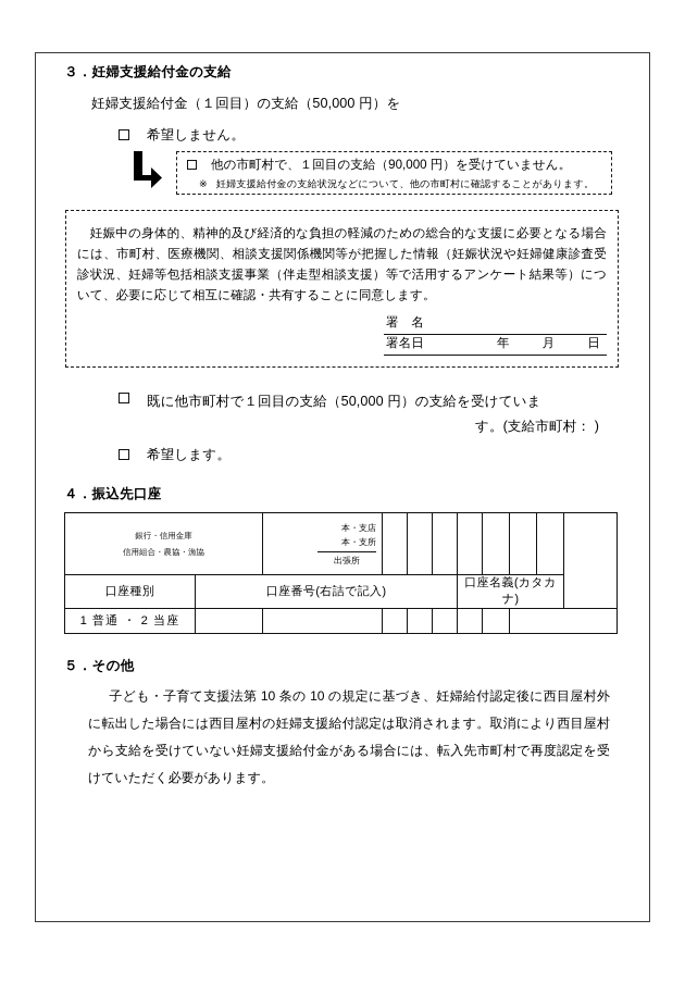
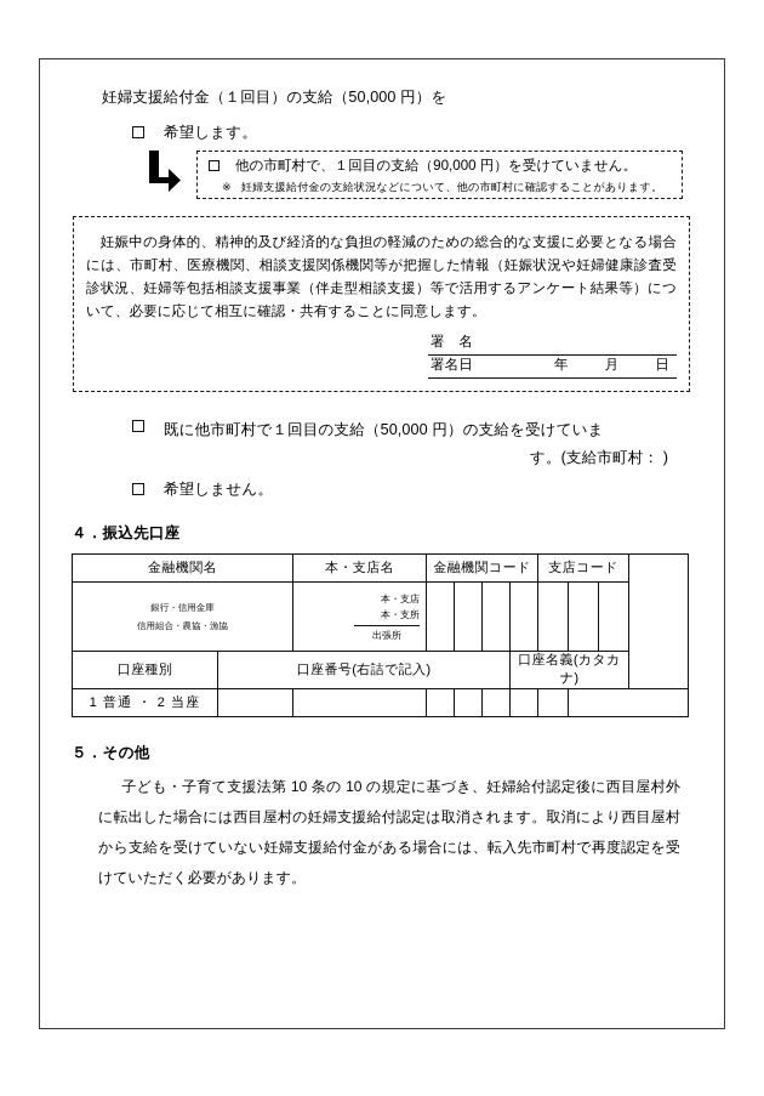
- ３．妊婦支援給付金の支給
  妊婦支援給付金（１回目）の支給（50,000 円）を
- 希望しません。
+ 希望します。
  他の市町村で、１回目の支給（90,000 円）を受けていません。
  ※ 妊婦支援給付金の支給状況などについて、他の市町村に確認することがあります。
  妊娠中の身体的、精神的及び経済的な負担の軽減のための総合的な支援に必要となる場合には、市町村、医療機関、相談支援関係機関等が把握した情報（妊娠状況や妊婦健康診査受診状況、妊婦等包括相談支援事業（伴走型相談支援）等で活用するアンケート結果等）について、必要に応じて相互に確認・共有することに同意します。
  署 名
  署名日
  年
  月
  日
  既に他市町村で１回目の支給（50,000 円）の支給を受けていま
  す。(支給市町村： )
- 希望します。
+ 希望しません。
  ４．振込先口座
+ 金融機関名	本・支店名	金融機関コード	支店コード
  銀行・信用金庫 信用組合・農協・漁協	本・支店 本・支所 出張所
  口座種別	口座番号(右詰で記入)	口座名義(カタカナ)
  1 普通 ・ 2 当座
  ５．その他
  子ども・子育て支援法第 10 条の 10 の規定に基づき、妊婦給付認定後に西目屋村外に転出した場合には西目屋村の妊婦支援給付認定は取消されます。取消により西目屋村から支給を受けていない妊婦支援給付金がある場合には、転入先市町村で再度認定を受けていただく必要があります。
